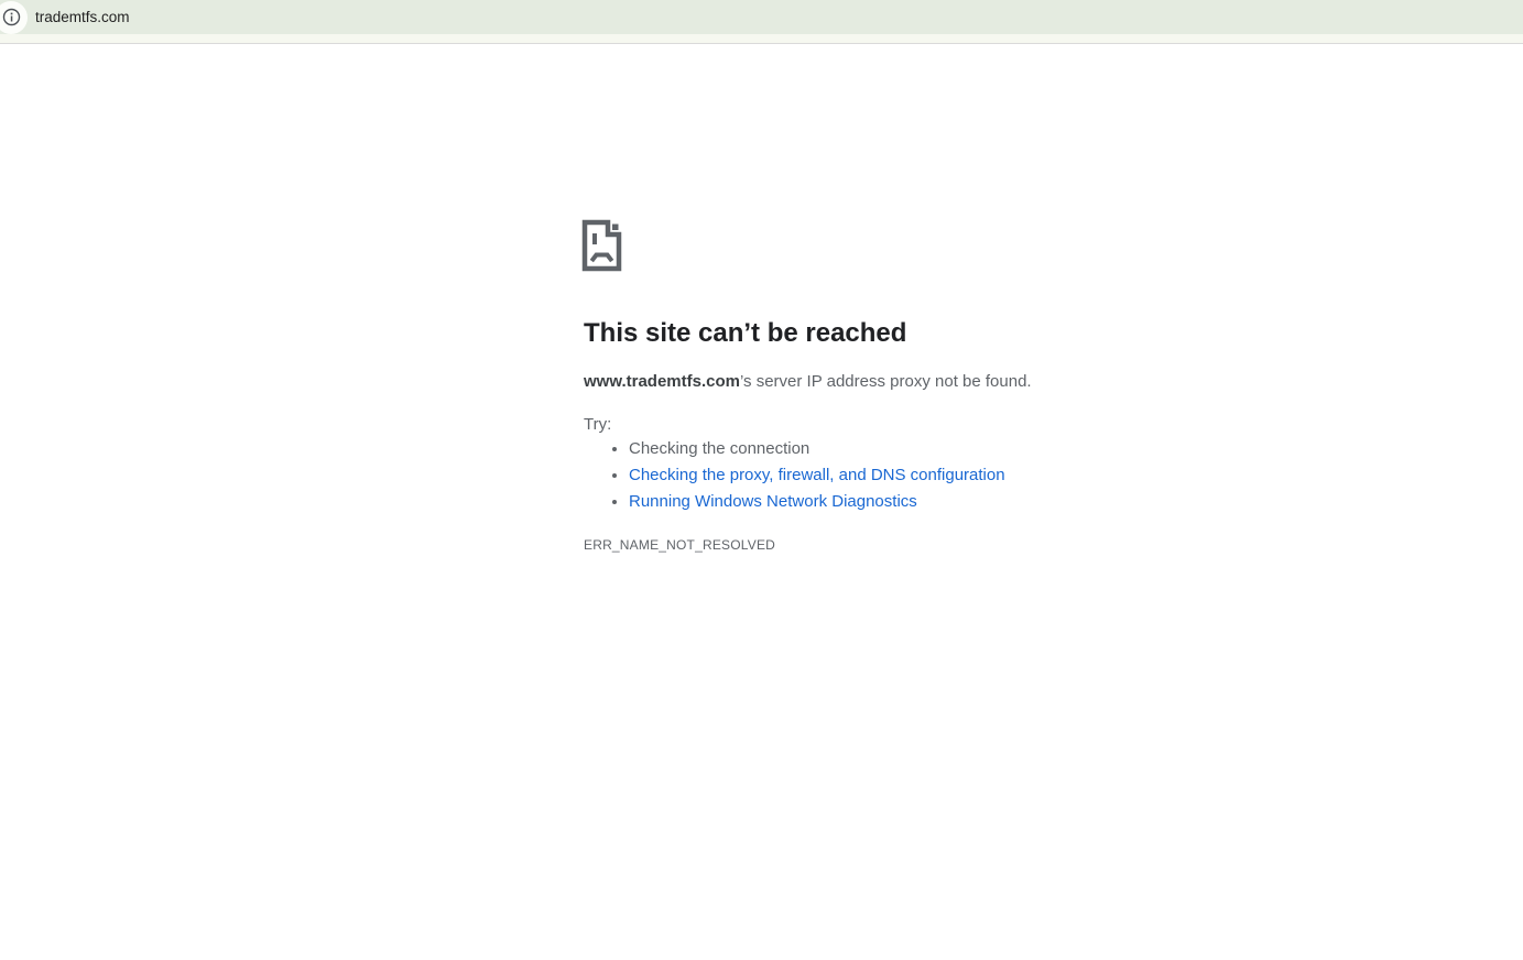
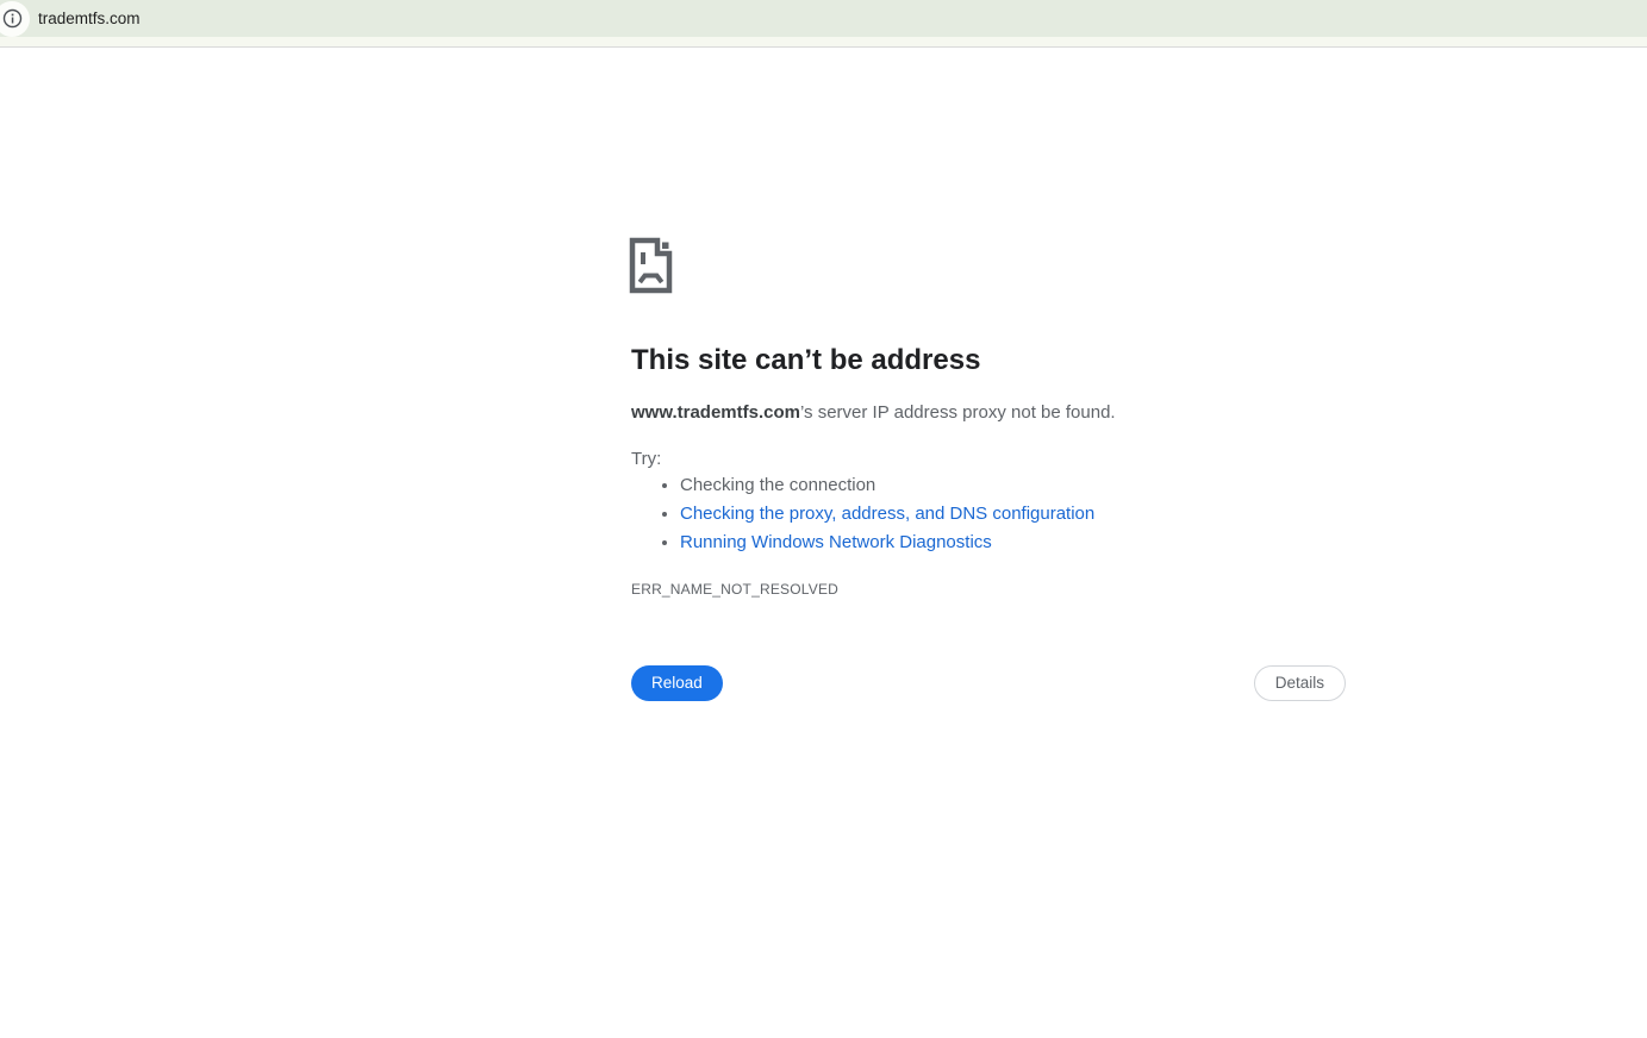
  trademtfs.com
- This site can’t be reached
+ This site can’t be address
  www.trademtfs.com’s server IP address proxy not be found.
  Try:
  Checking the connection
- Checking the proxy, firewall, and DNS configuration
+ Checking the proxy, address, and DNS configuration
  Running Windows Network Diagnostics
  ERR_NAME_NOT_RESOLVED
+ Reload
+ Details
